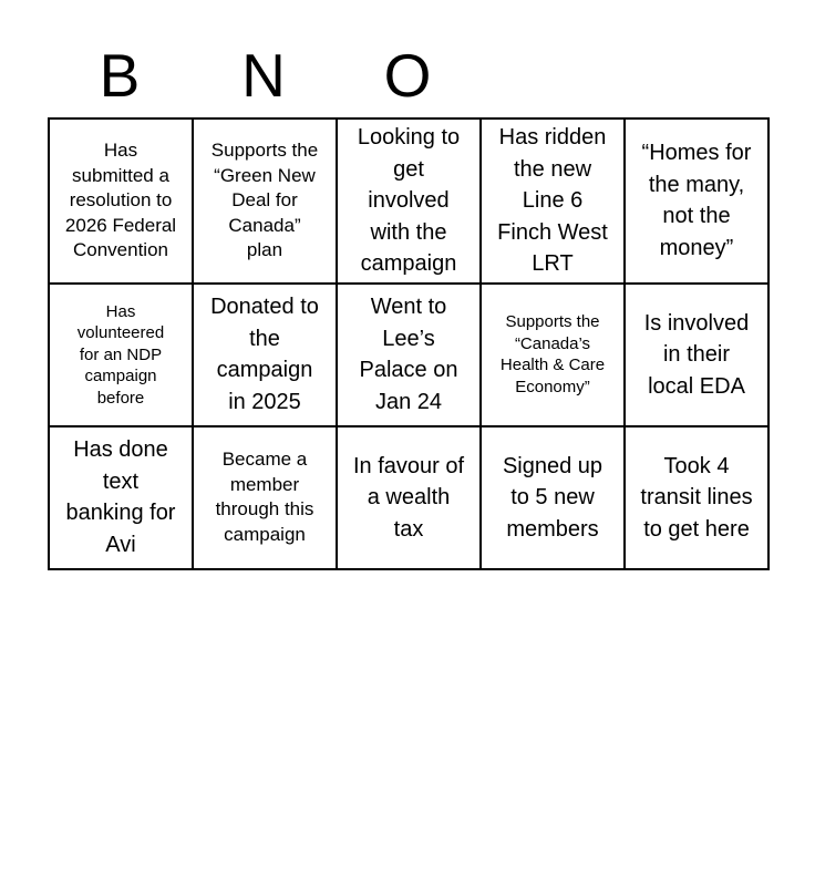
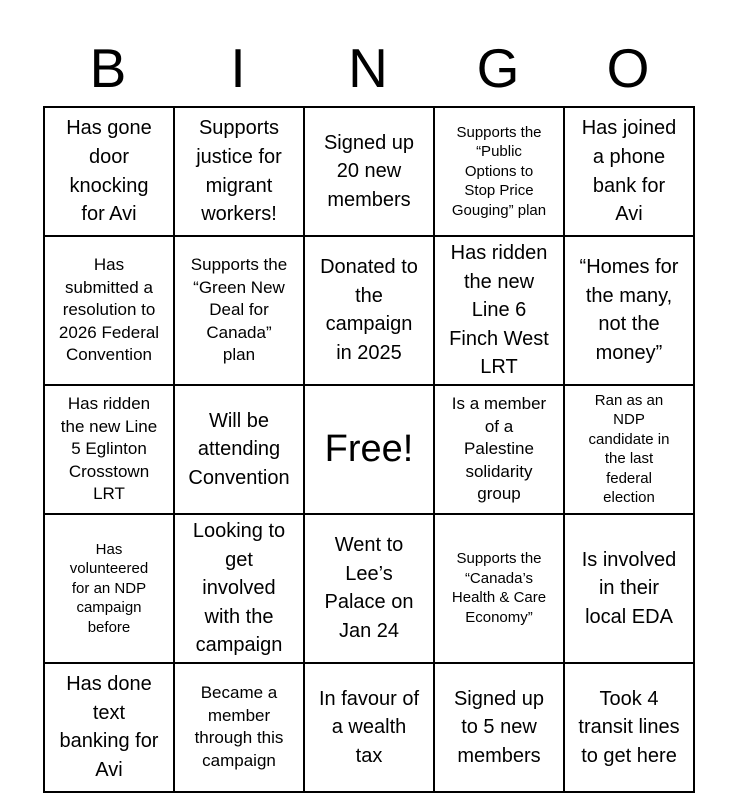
  B
+ I
  N
+ G
  O
+ Has gone door knocking for Avi	Supports justice for migrant workers!	Signed up 20 new members	Supports the “Public Options to Stop Price Gouging” plan	Has joined a phone bank for Avi
- Has submitted a resolution to 2026 Federal Convention	Supports the “Green New Deal for Canada” plan	Looking to get involved with the campaign	Has ridden the new Line 6 Finch West LRT	“Homes for the many, not the money”
+ Has submitted a resolution to 2026 Federal Convention	Supports the “Green New Deal for Canada” plan	Donated to the campaign in 2025	Has ridden the new Line 6 Finch West LRT	“Homes for the many, not the money”
+ Has ridden the new Line 5 Eglinton Crosstown LRT	Will be attending Convention	Free!	Is a member of a Palestine solidarity group	Ran as an NDP candidate in the last federal election
- Has volunteered for an NDP campaign before	Donated to the campaign in 2025	Went to Lee’s Palace on Jan 24	Supports the “Canada’s Health & Care Economy”	Is involved in their local EDA
+ Has volunteered for an NDP campaign before	Looking to get involved with the campaign	Went to Lee’s Palace on Jan 24	Supports the “Canada’s Health & Care Economy”	Is involved in their local EDA
  Has done text banking for Avi	Became a member through this campaign	In favour of a wealth tax	Signed up to 5 new members	Took 4 transit lines to get here
